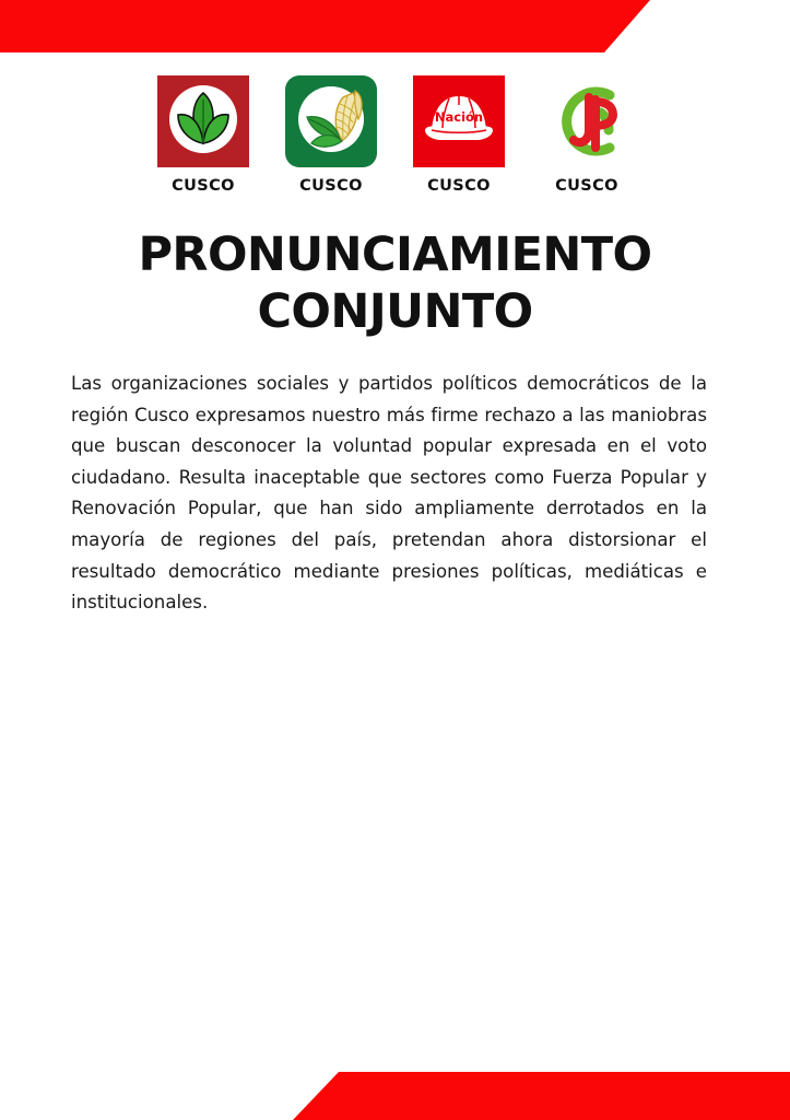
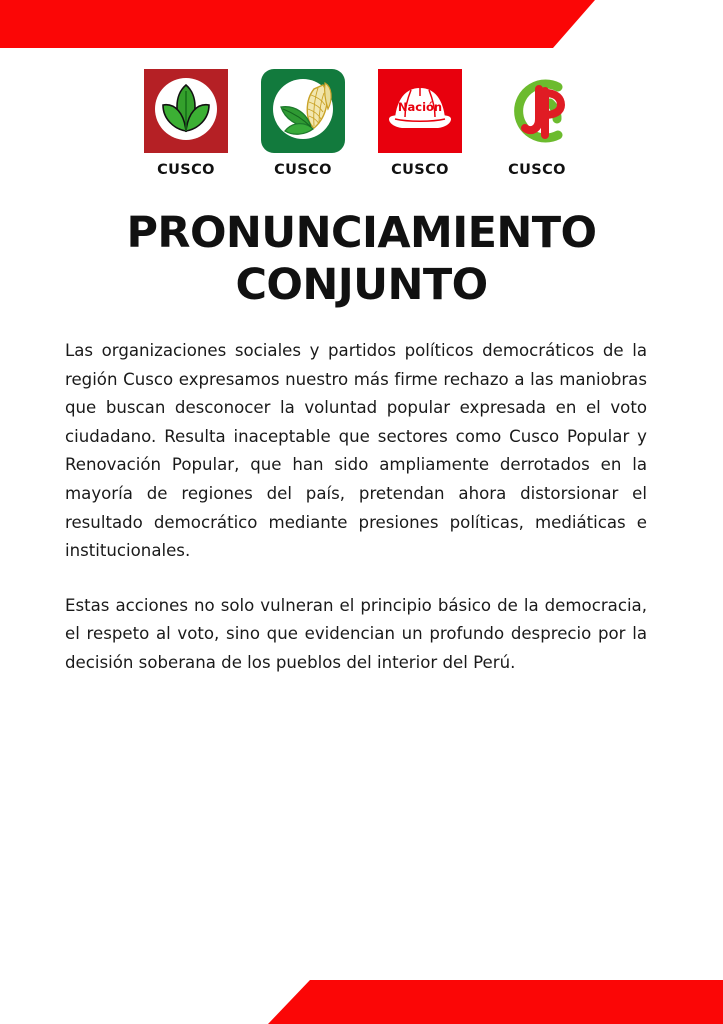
  CUSCO
  CUSCO
  Nación
  CUSCO
  CUSCO
  PRONUNCIAMIENTO
  CONJUNTO
- Las organizaciones sociales y partidos políticos democráticos de la región Cusco expresamos nuestro más firme rechazo a las maniobras que buscan desconocer la voluntad popular expresada en el voto ciudadano. Resulta inaceptable que sectores como Fuerza Popular y Renovación Popular, que han sido ampliamente derrotados en la mayoría de regiones del país, pretendan ahora distorsionar el resultado democrático mediante presiones políticas, mediáticas e institucionales.
+ Las organizaciones sociales y partidos políticos democráticos de la región Cusco expresamos nuestro más firme rechazo a las maniobras que buscan desconocer la voluntad popular expresada en el voto ciudadano. Resulta inaceptable que sectores como Cusco Popular y Renovación Popular, que han sido ampliamente derrotados en la mayoría de regiones del país, pretendan ahora distorsionar el resultado democrático mediante presiones políticas, mediáticas e institucionales.
+ Estas acciones no solo vulneran el principio básico de la democracia, el respeto al voto, sino que evidencian un profundo desprecio por la decisión soberana de los pueblos del interior del Perú.
